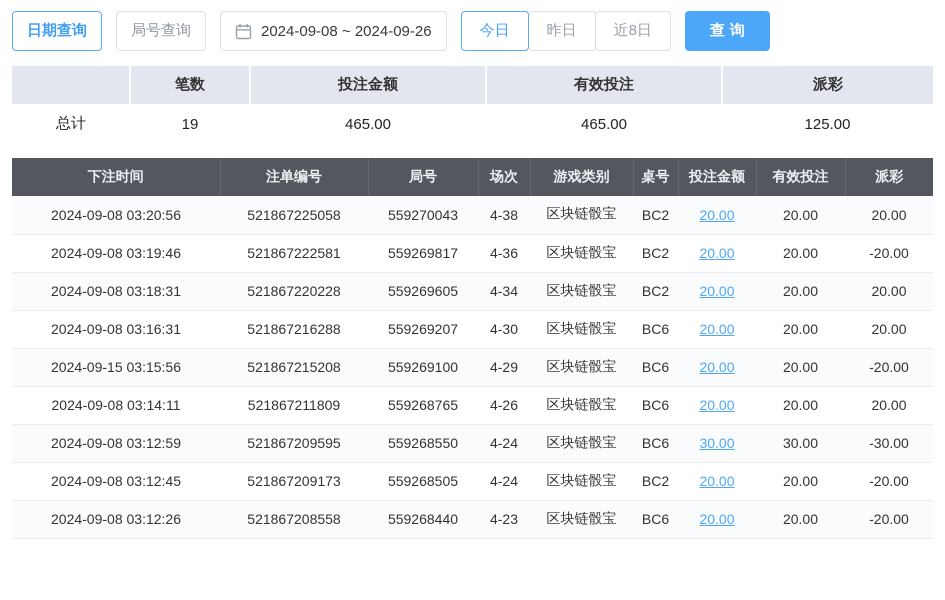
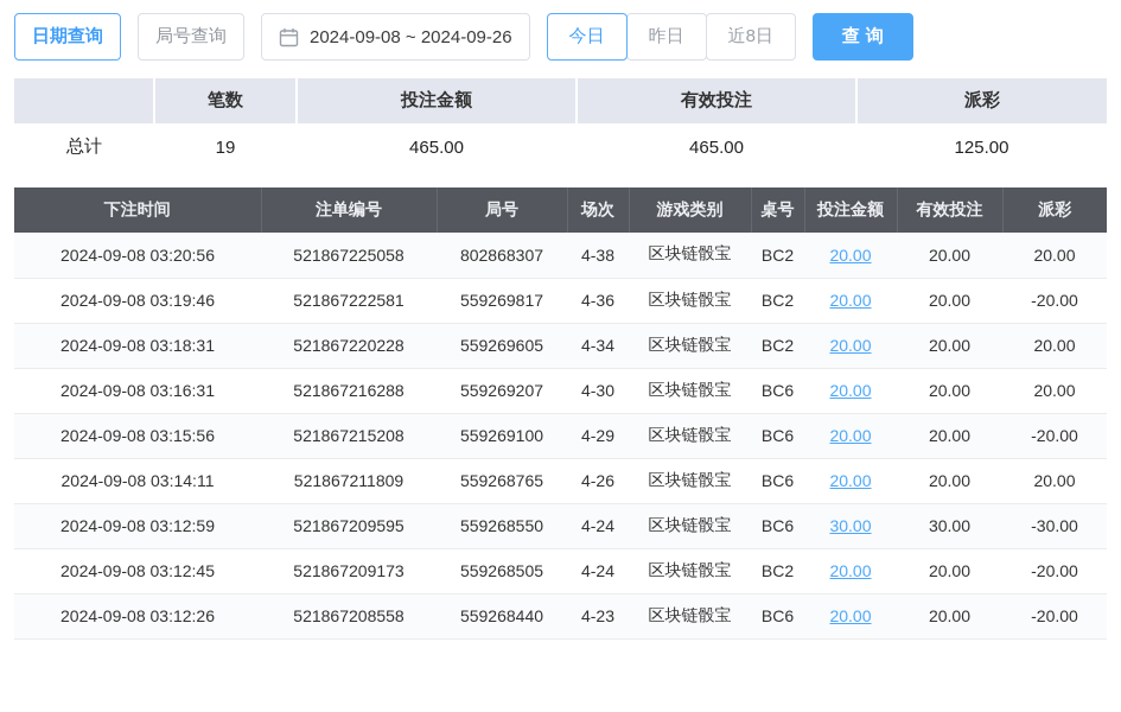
  日期查询
  局号查询
  2024-09-08 ~ 2024-09-26
  今日
  昨日
  近8日
  查询
  	笔数	投注金额	有效投注	派彩
  总计	19	465.00	465.00	125.00
  下注时间	注单编号	局号	场次	游戏类别	桌号	投注金额	有效投注	派彩
- 2024-09-08 03:20:56	521867225058	559270043	4-38	区块链骰宝	BC2	20.00	20.00	20.00
+ 2024-09-08 03:20:56	521867225058	802868307	4-38	区块链骰宝	BC2	20.00	20.00	20.00
  2024-09-08 03:19:46	521867222581	559269817	4-36	区块链骰宝	BC2	20.00	20.00	-20.00
  2024-09-08 03:18:31	521867220228	559269605	4-34	区块链骰宝	BC2	20.00	20.00	20.00
  2024-09-08 03:16:31	521867216288	559269207	4-30	区块链骰宝	BC6	20.00	20.00	20.00
- 2024-09-15 03:15:56	521867215208	559269100	4-29	区块链骰宝	BC6	20.00	20.00	-20.00
+ 2024-09-08 03:15:56	521867215208	559269100	4-29	区块链骰宝	BC6	20.00	20.00	-20.00
  2024-09-08 03:14:11	521867211809	559268765	4-26	区块链骰宝	BC6	20.00	20.00	20.00
  2024-09-08 03:12:59	521867209595	559268550	4-24	区块链骰宝	BC6	30.00	30.00	-30.00
  2024-09-08 03:12:45	521867209173	559268505	4-24	区块链骰宝	BC2	20.00	20.00	-20.00
  2024-09-08 03:12:26	521867208558	559268440	4-23	区块链骰宝	BC6	20.00	20.00	-20.00
